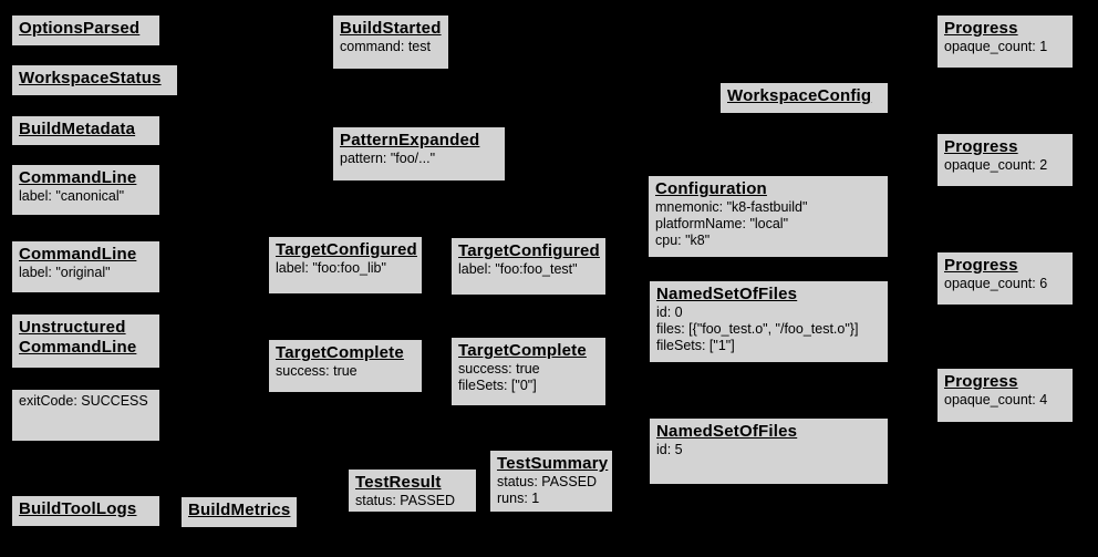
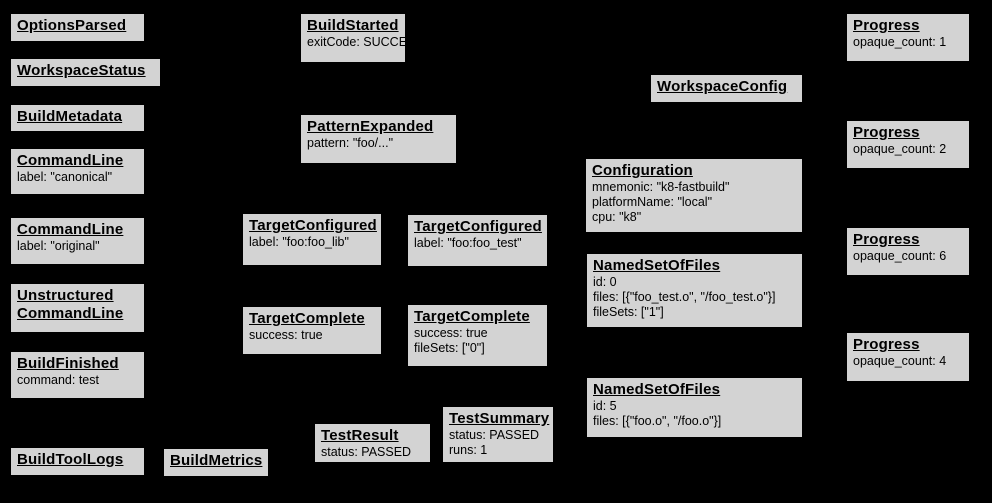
  OptionsParsed
  WorkspaceStatus
  BuildMetadata
  CommandLine
  label: "canonical"
  CommandLine
  label: "original"
  Unstructured
  CommandLine
+ BuildFinished
- exitCode: SUCCESS
+ command: test
  BuildToolLogs
  BuildMetrics
  BuildStarted
- command: test
+ exitCode: SUCCESS
  PatternExpanded
  pattern: "foo/..."
  TargetConfigured
  label: "foo:foo_lib"
  TargetConfigured
  label: "foo:foo_test"
  TargetComplete
  success: true
  TargetComplete
  success: true
  fileSets: ["0"]
  TestResult
  status: PASSED
  TestSummary
  status: PASSED
  runs: 1
  WorkspaceConfig
  Configuration
  mnemonic: "k8-fastbuild"
  platformName: "local"
  cpu: "k8"
  NamedSetOfFiles
  id: 0
  files: [{"foo_test.o", "/foo_test.o"}]
  fileSets: ["1"]
  NamedSetOfFiles
  id: 5
+ files: [{"foo.o", "/foo.o"}]
  Progress
  opaque_count: 1
  Progress
  opaque_count: 2
  Progress
  opaque_count: 6
  Progress
  opaque_count: 4
